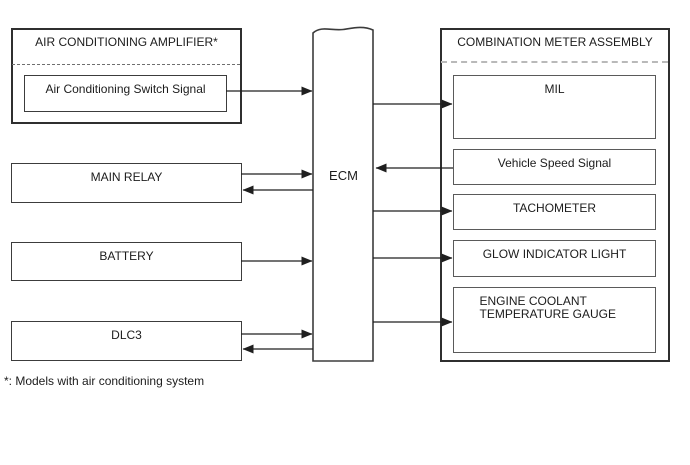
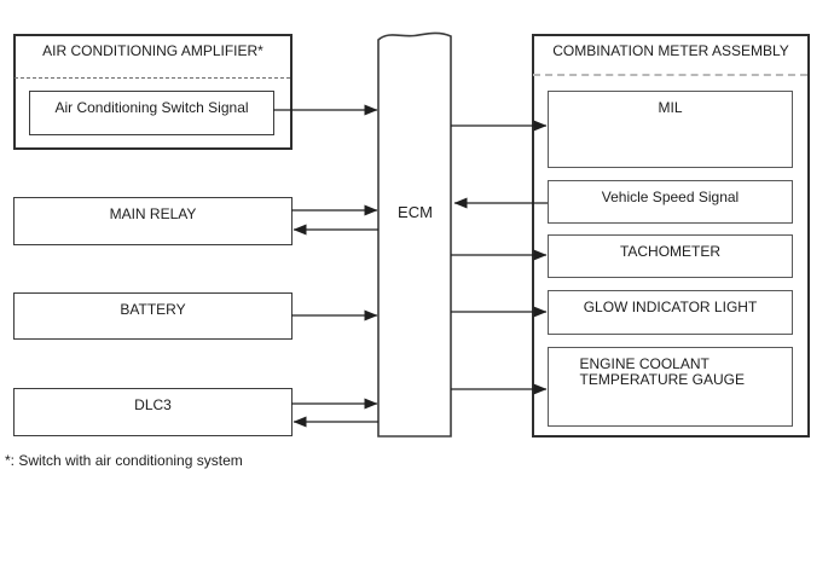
  AIR CONDITIONING AMPLIFIER*
  Air Conditioning Switch Signal
  MAIN RELAY
  BATTERY
  DLC3
  COMBINATION METER ASSEMBLY
  MIL
  Vehicle Speed Signal
  TACHOMETER
  GLOW INDICATOR LIGHT
  ENGINE COOLANT TEMPERATURE GAUGE
  ECM
- *: Models with air conditioning system
+ *: Switch with air conditioning system
